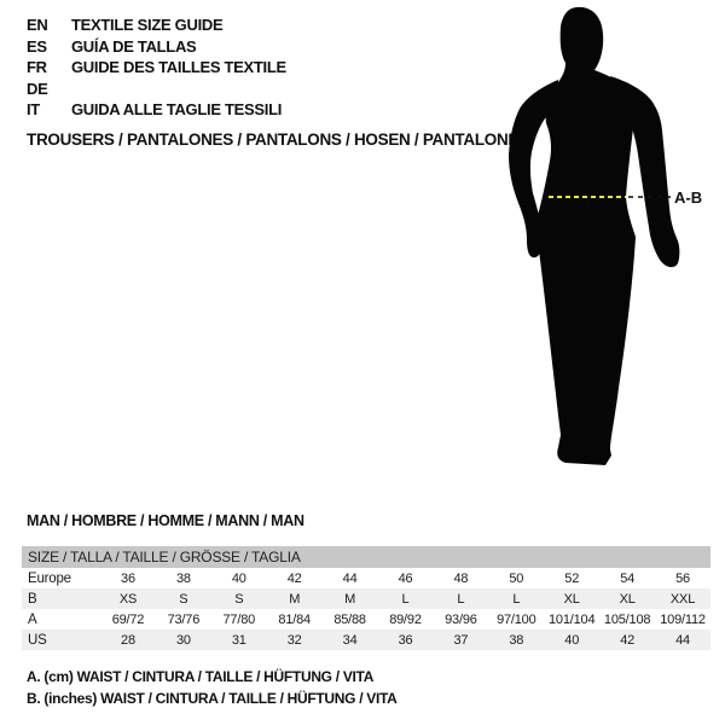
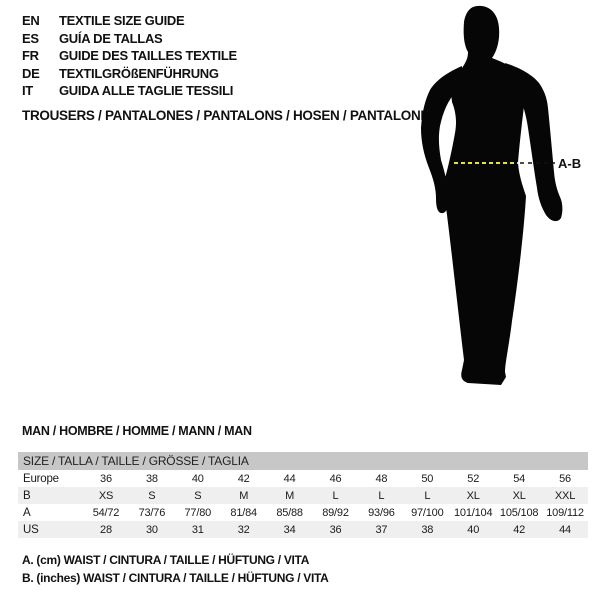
  EN
  TEXTILE SIZE GUIDE
  ES
  GUÍA DE TALLAS
  FR
  GUIDE DES TAILLES TEXTILE
  DE
+ TEXTILGRÖßENFÜHRUNG
  IT
  GUIDA ALLE TAGLIE TESSILI
  TROUSERS / PANTALONES / PANTALONS / HOSEN / PANTALONI
  A-B
  MAN / HOMBRE / HOMME / MANN / MAN
  SIZE / TALLA / TAILLE / GRÖSSE / TAGLIA
  Europe	36	38	40	42	44	46	48	50	52	54	56
  B	XS	S	S	M	M	L	L	L	XL	XL	XXL
- A	69/72	73/76	77/80	81/84	85/88	89/92	93/96	97/100	101/104	105/108	109/112
+ A	54/72	73/76	77/80	81/84	85/88	89/92	93/96	97/100	101/104	105/108	109/112
  US	28	30	31	32	34	36	37	38	40	42	44
  A. (cm) WAIST / CINTURA / TAILLE / HÜFTUNG / VITA
  B. (inches) WAIST / CINTURA / TAILLE / HÜFTUNG / VITA
